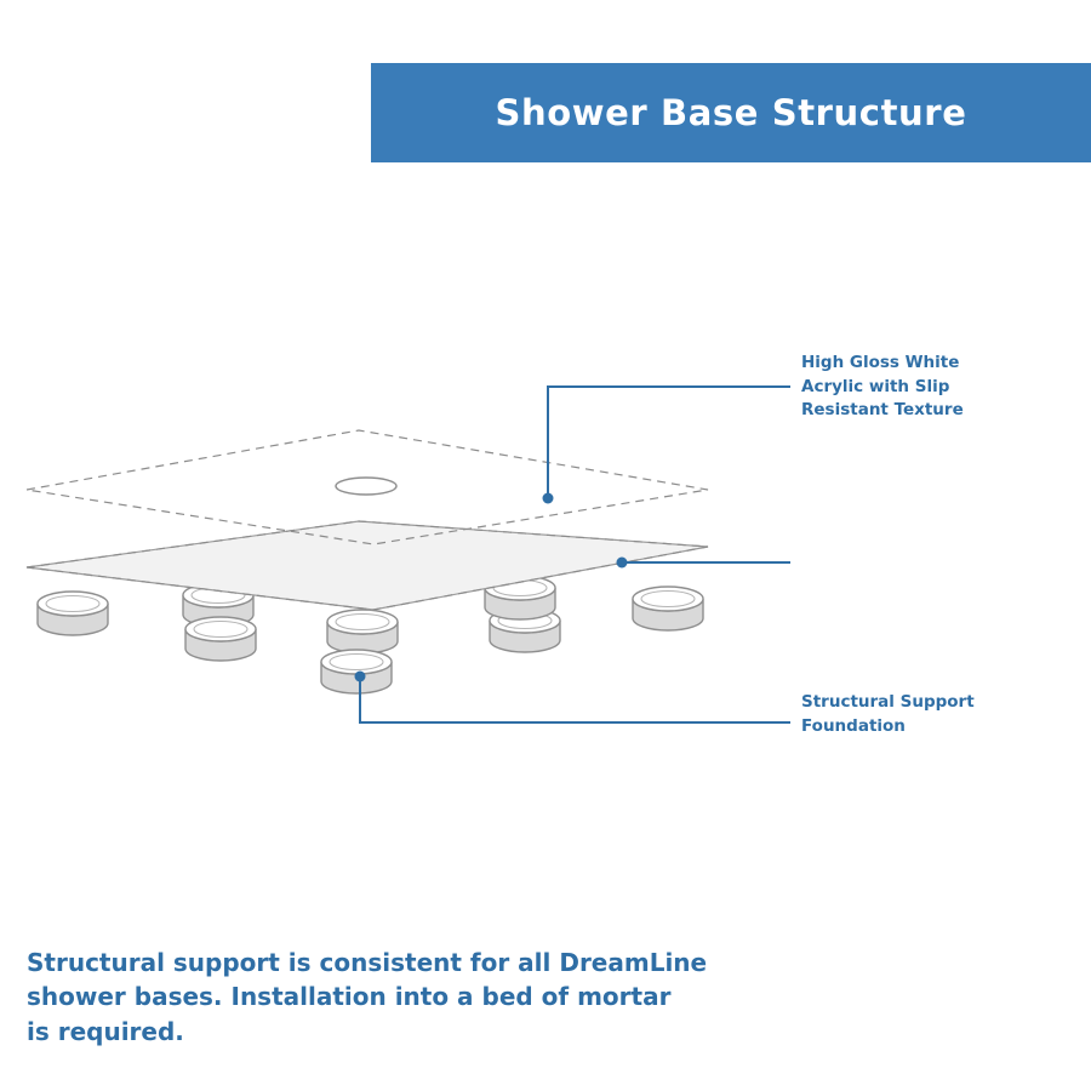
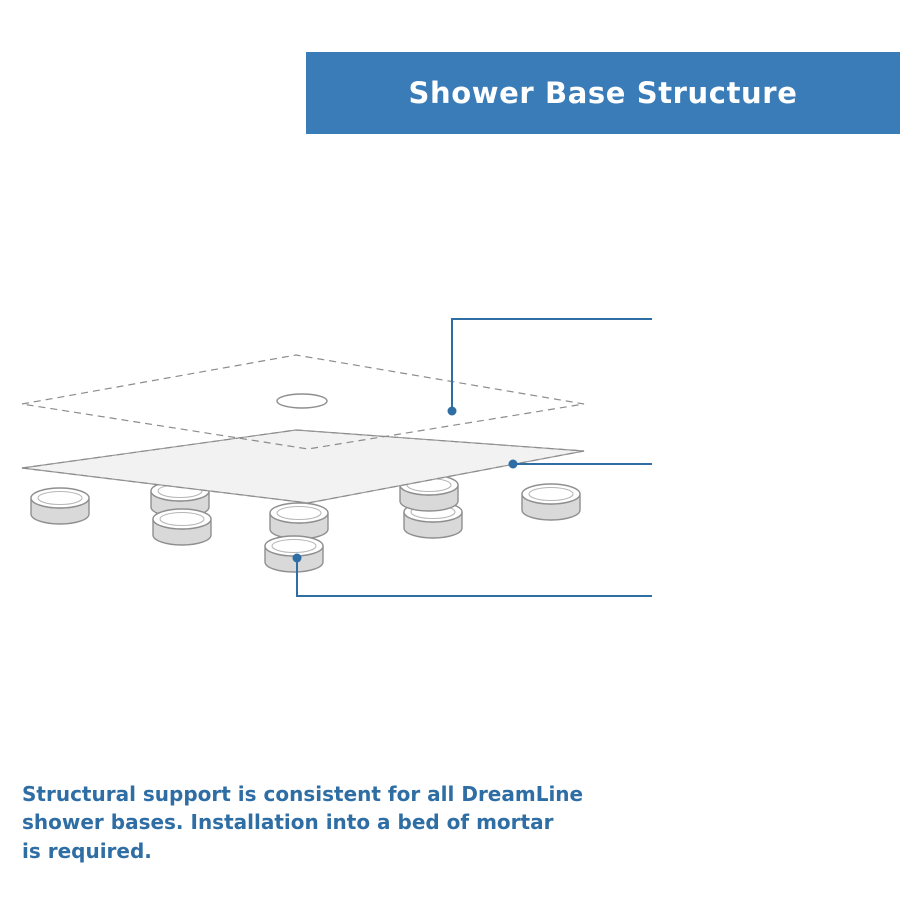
  Shower Base Structure
- High Gloss White
- Acrylic with Slip
- Resistant Texture
- Structural Support
- Foundation
  Structural support is consistent for all DreamLine
  shower bases. Installation into a bed of mortar
  is required.
